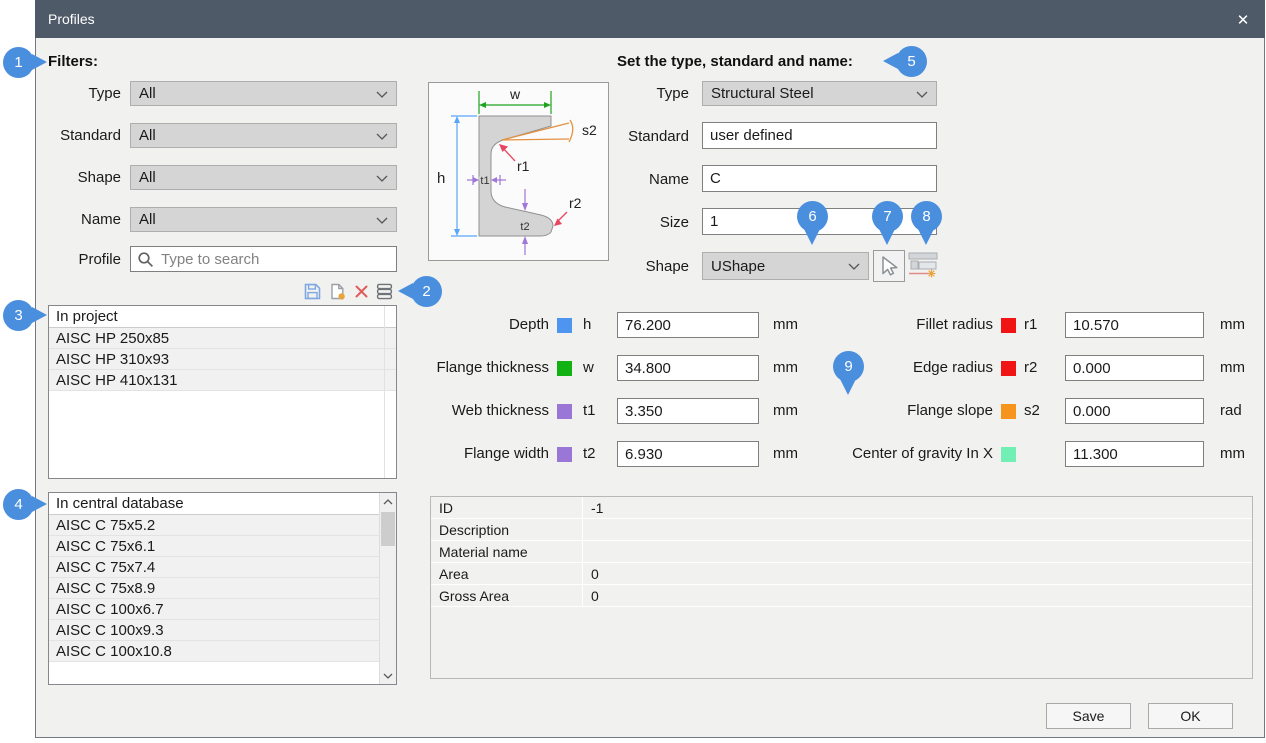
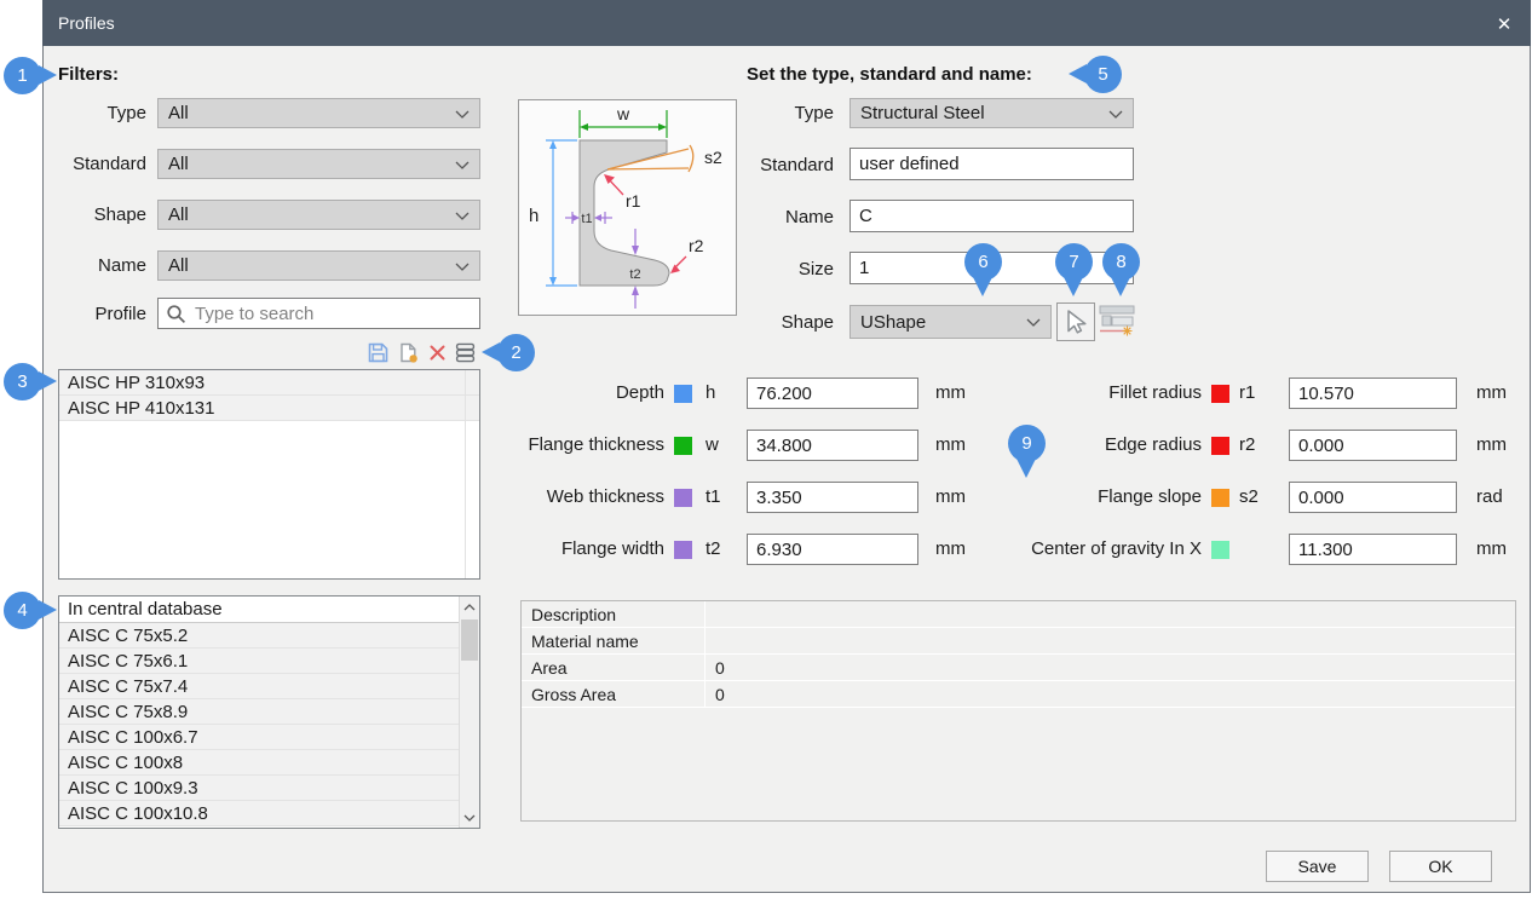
  Profiles
  ✕
  Filters:
  Type
  All
  Standard
  All
  Shape
  All
  Name
  All
  Profile
  Type to search
- In project
- AISC HP 250x85
  AISC HP 310x93
  AISC HP 410x131
  In central database
  AISC C 75x5.2
  AISC C 75x6.1
  AISC C 75x7.4
  AISC C 75x8.9
  AISC C 100x6.7
+ AISC C 100x8
  AISC C 100x9.3
  AISC C 100x10.8
  w
  h
  s2
  r1
  t1
  t2
  r2
  Set the type, standard and name:
  Type
  Structural Steel
  Standard
  user defined
  Name
  C
  Size
  1
  Shape
  UShape
  Depth
  h
  76.200
  mm
  Flange thickness
  w
  34.800
  mm
  Web thickness
  t1
  3.350
  mm
  Flange width
  t2
  6.930
  mm
  Fillet radius
  r1
  10.570
  mm
  Edge radius
  r2
  0.000
  mm
  Flange slope
  s2
  0.000
  rad
  Center of gravity In X
  11.300
  mm
- ID
- -1
  Description
  Material name
  Area
  0
  Gross Area
  0
  Save
  OK
  1
  2
  3
  4
  5
  6
  7
  8
  9
